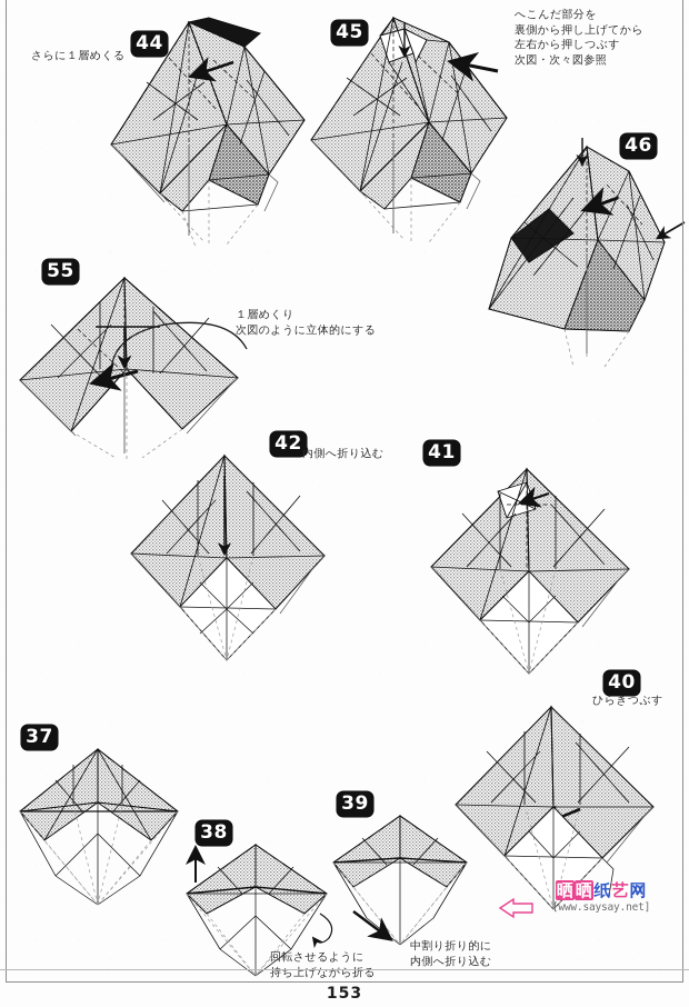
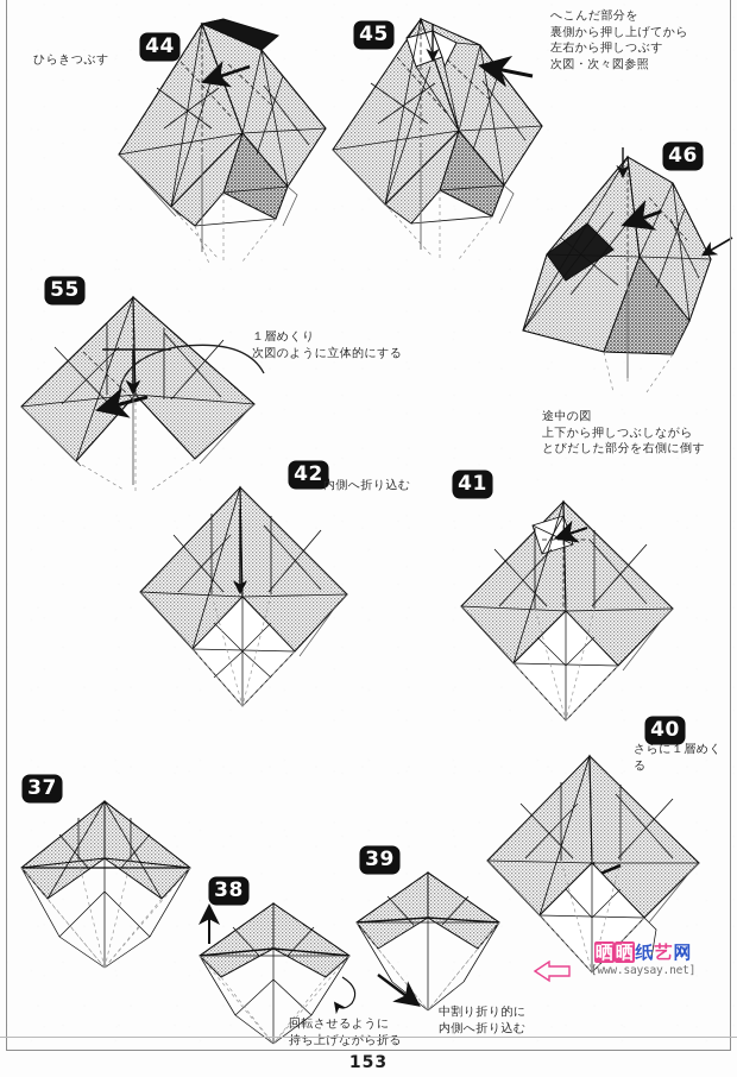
  44
  45
  46
  55
  42
  41
  40
  37
  38
  39
- さらに１層めくる
+ ひらきつぶす
  へこんだ部分を
  裏側から押し上げてから
  左右から押しつぶす
  次図・次々図参照
+ 途中の図
+ 上下から押しつぶしながら
+ とびだした部分を右側に倒す
  １層めくり
  次図のように立体的にする
  内側へ折り込む
- ひらきつぶす
+ さらに１層めくる
  回転させるように
  持ち上げながら折る
  中割り折り的に
  内側へ折り込む
  晒晒纸艺网
  [www.saysay.net]
  153
